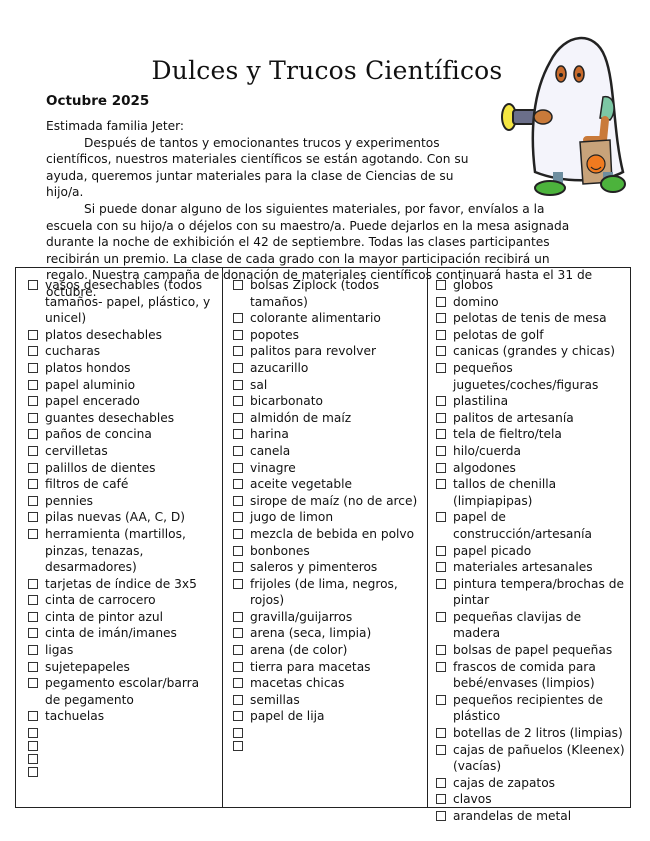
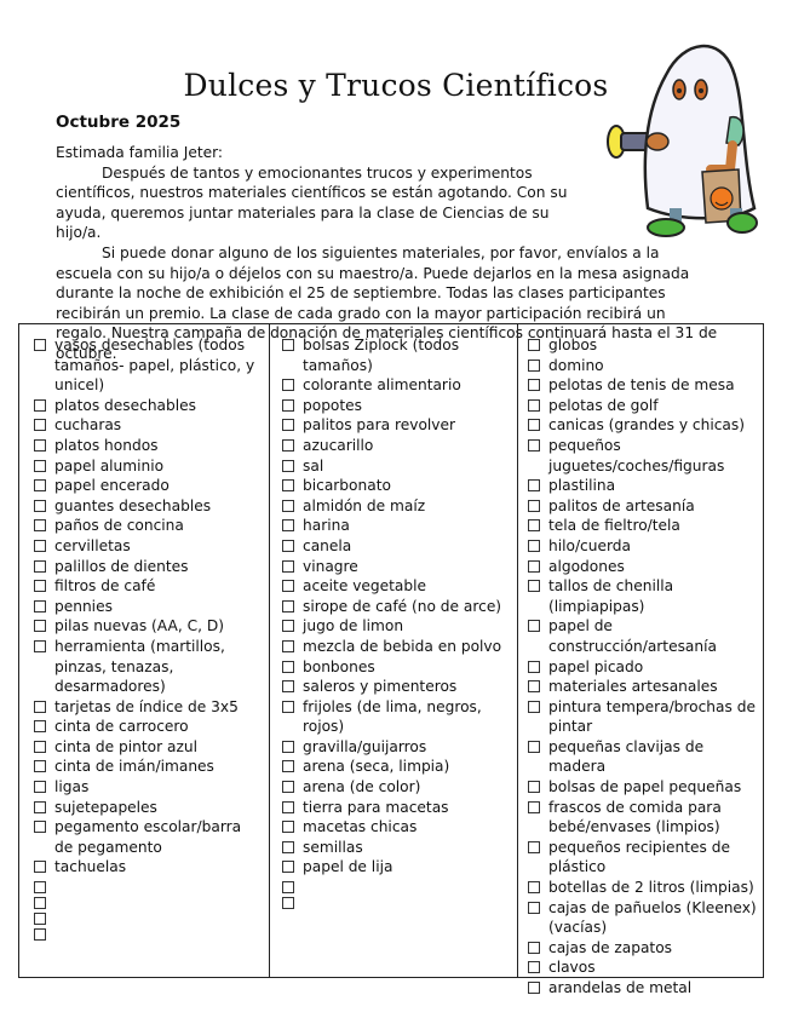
  Dulces y Trucos Científicos
  Octubre 2025
  Estimada familia Jeter:
  Después de tantos y emocionantes trucos y experimentos científicos, nuestros materiales científicos se están agotando. Con su ayuda, queremos juntar materiales para la clase de Ciencias de su hijo/a.
- Si puede donar alguno de los siguientes materiales, por favor, envíalos a la escuela con su hijo/a o déjelos con su maestro/a. Puede dejarlos en la mesa asignada durante la noche de exhibición el 42 de septiembre. Todas las clases participantes recibirán un premio. La clase de cada grado con la mayor participación recibirá un regalo. Nuestra campaña de donación de materiales científicos continuará hasta el 31 de octubre.
+ Si puede donar alguno de los siguientes materiales, por favor, envíalos a la escuela con su hijo/a o déjelos con su maestro/a. Puede dejarlos en la mesa asignada durante la noche de exhibición el 25 de septiembre. Todas las clases participantes recibirán un premio. La clase de cada grado con la mayor participación recibirá un regalo. Nuestra campaña de donación de materiales científicos continuará hasta el 31 de octubre.
  vasos desechables (todos tamaños- papel, plástico, y unicel)
  platos desechables
  cucharas
  platos hondos
  papel aluminio
  papel encerado
  guantes desechables
  paños de concina
  cervilletas
  palillos de dientes
  filtros de café
  pennies
  pilas nuevas (AA, C, D)
  herramienta (martillos, pinzas, tenazas, desarmadores)
  tarjetas de índice de 3x5
  cinta de carrocero
  cinta de pintor azul
  cinta de imán/imanes
  ligas
  sujetepapeles
  pegamento escolar/barra de pegamento
  tachuelas
  bolsas Ziplock (todos tamaños)
  colorante alimentario
  popotes
  palitos para revolver
  azucarillo
  sal
  bicarbonato
  almidón de maíz
  harina
  canela
  vinagre
  aceite vegetable
- sirope de maíz (no de arce)
+ sirope de café (no de arce)
  jugo de limon
  mezcla de bebida en polvo
  bonbones
  saleros y pimenteros
  frijoles (de lima, negros, rojos)
  gravilla/guijarros
  arena (seca, limpia)
  arena (de color)
  tierra para macetas
  macetas chicas
  semillas
  papel de lija
  globos
  domino
  pelotas de tenis de mesa
  pelotas de golf
  canicas (grandes y chicas)
  pequeños juguetes/coches/figuras
  plastilina
  palitos de artesanía
  tela de fieltro/tela
  hilo/cuerda
  algodones
  tallos de chenilla (limpiapipas)
  papel de construcción/artesanía
  papel picado
  materiales artesanales
  pintura tempera/brochas de pintar
  pequeñas clavijas de madera
  bolsas de papel pequeñas
  frascos de comida para bebé/envases (limpios)
  pequeños recipientes de plástico
  botellas de 2 litros (limpias)
  cajas de pañuelos (Kleenex) (vacías)
  cajas de zapatos
  clavos
  arandelas de metal
